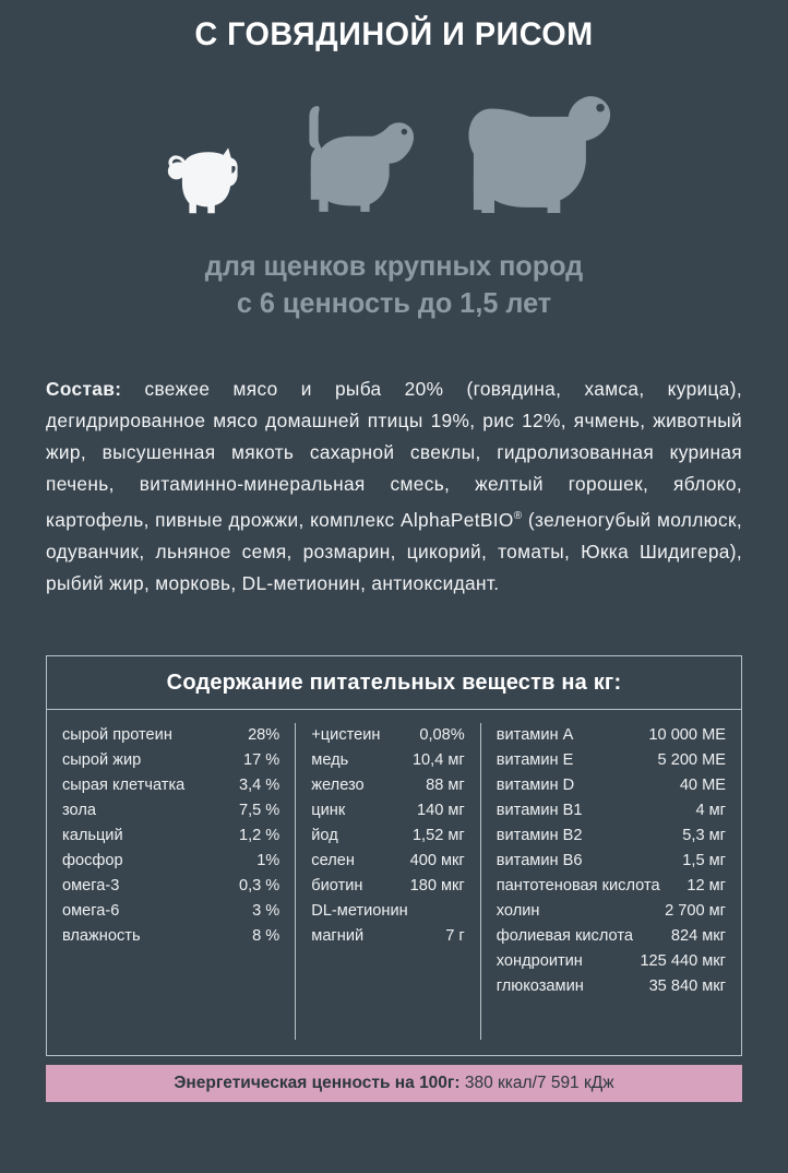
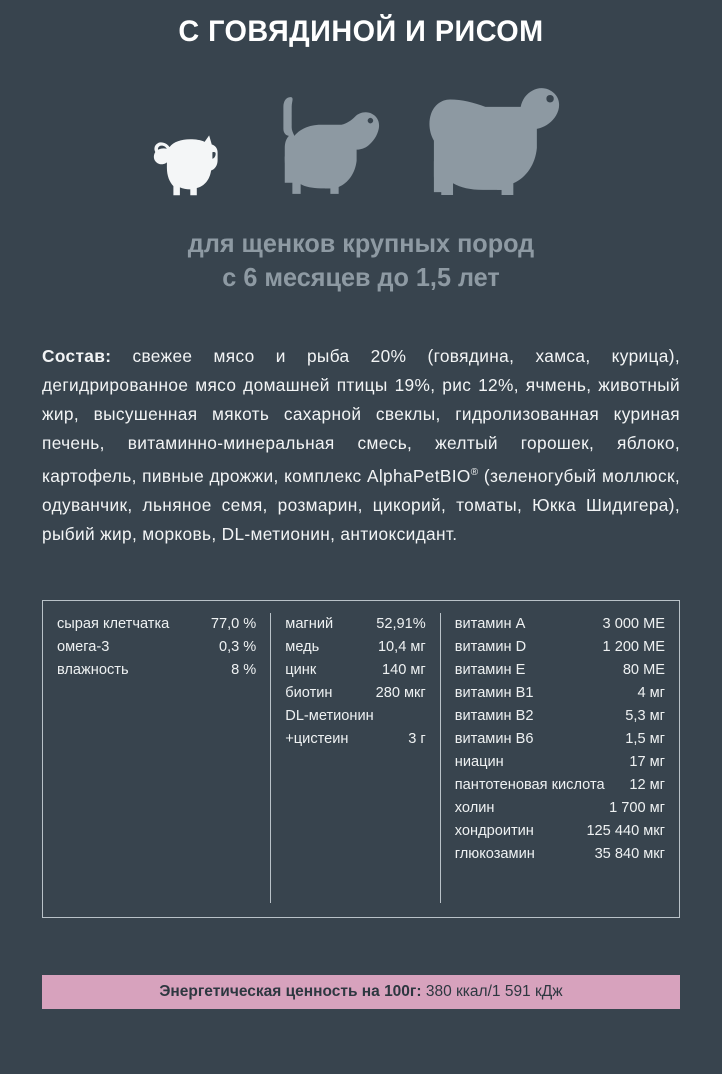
  С ГОВЯДИНОЙ И РИСОМ
  для щенков крупных пород
- с 6 ценность до 1,5 лет
+ с 6 месяцев до 1,5 лет
  Состав: свежее мясо и рыба 20% (говядина, хамса, курица), дегидрированное мясо домашней птицы 19%, рис 12%, ячмень, животный жир, высушенная мякоть сахарной свеклы, гидролизованная куриная печень, витаминно-минеральная смесь, желтый горошек, яблоко, картофель, пивные дрожжи, комплекс AlphaPetBIO® (зеленогубый моллюск, одуванчик, льняное семя, розмарин, цикорий, томаты, Юкка Шидигера), рыбий жир, морковь, DL-метионин, антиоксидант.
- Содержание питательных веществ на кг:
- сырой протеин
- 28%
- сырой жир
- 17 %
  сырая клетчатка
- 3,4 %
+ 77,0 %
- зола
- 7,5 %
- кальций
- 1,2 %
- фосфор
- 1%
  омега-3
  0,3 %
- омега-6
- 3 %
  влажность
  8 %
- +цистеин
+ магний
- 0,08%
+ 52,91%
  медь
  10,4 мг
- железо
- 88 мг
  цинк
  140 мг
- йод
- 1,52 мг
- селен
- 400 мкг
  биотин
- 180 мкг
+ 280 мкг
  DL-метионин
- магний
+ +цистеин
- 7 г
+ 3 г
  витамин A
- 10 000 МЕ
+ 3 000 МЕ
- витамин E
+ витамин D
- 5 200 МЕ
+ 1 200 МЕ
- витамин D
+ витамин E
- 40 МЕ
+ 80 МЕ
  витамин B1
  4 мг
  витамин B2
  5,3 мг
  витамин B6
  1,5 мг
+ ниацин
+ 17 мг
  пантотеновая кислота
  12 мг
  холин
- 2 700 мг
+ 1 700 мг
- фолиевая кислота
- 824 мкг
  хондроитин
  125 440 мкг
  глюкозамин
  35 840 мкг
- Энергетическая ценность на 100г: 380 ккал/7 591 кДж
+ Энергетическая ценность на 100г: 380 ккал/1 591 кДж
